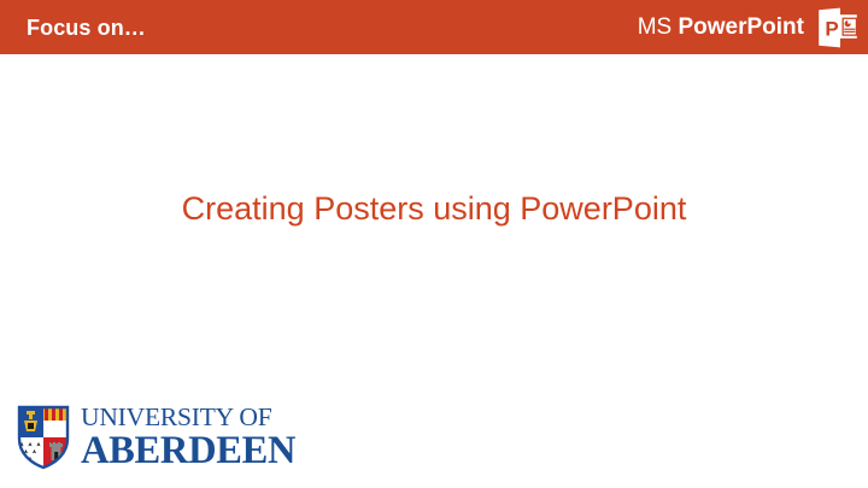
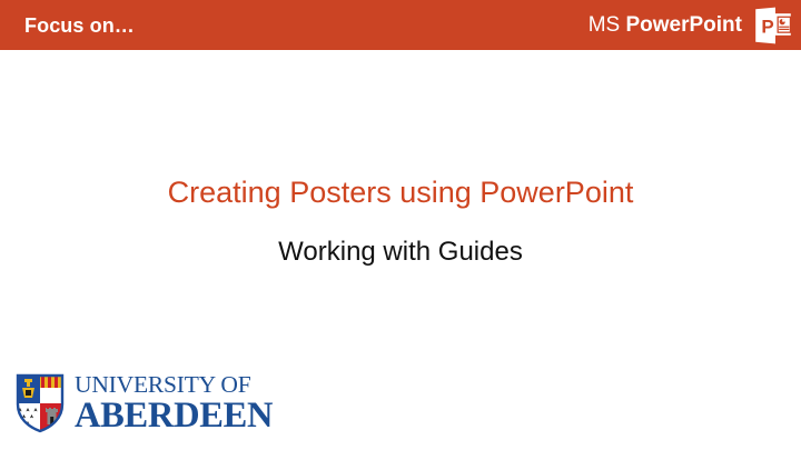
  Focus on…
  MS PowerPoint
  P
  Creating Posters using PowerPoint
+ Working with Guides
  UNIVERSITY OF
  ABERDEEN
